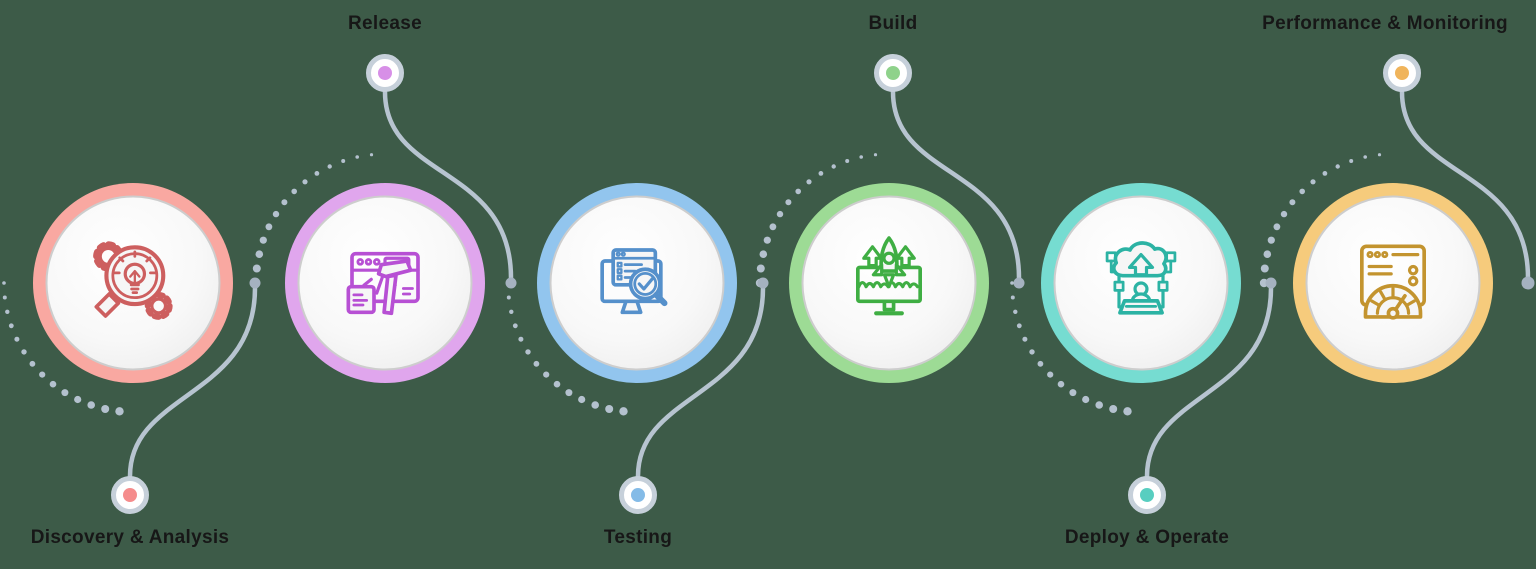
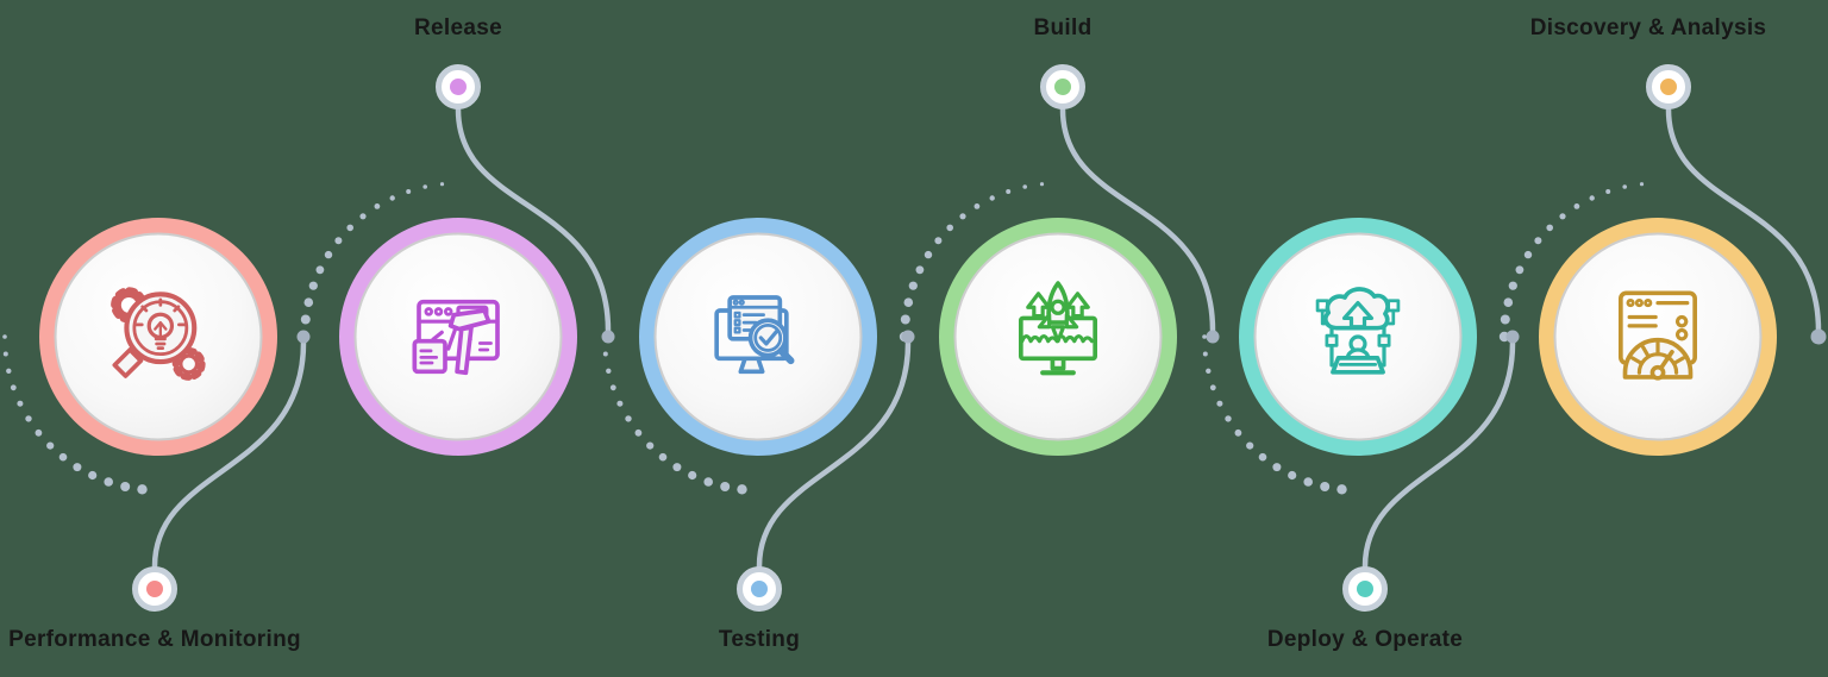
- Discovery & Analysis
+ Performance & Monitoring
  Release
  Testing
  Build
  Deploy & Operate
- Performance & Monitoring
+ Discovery & Analysis
